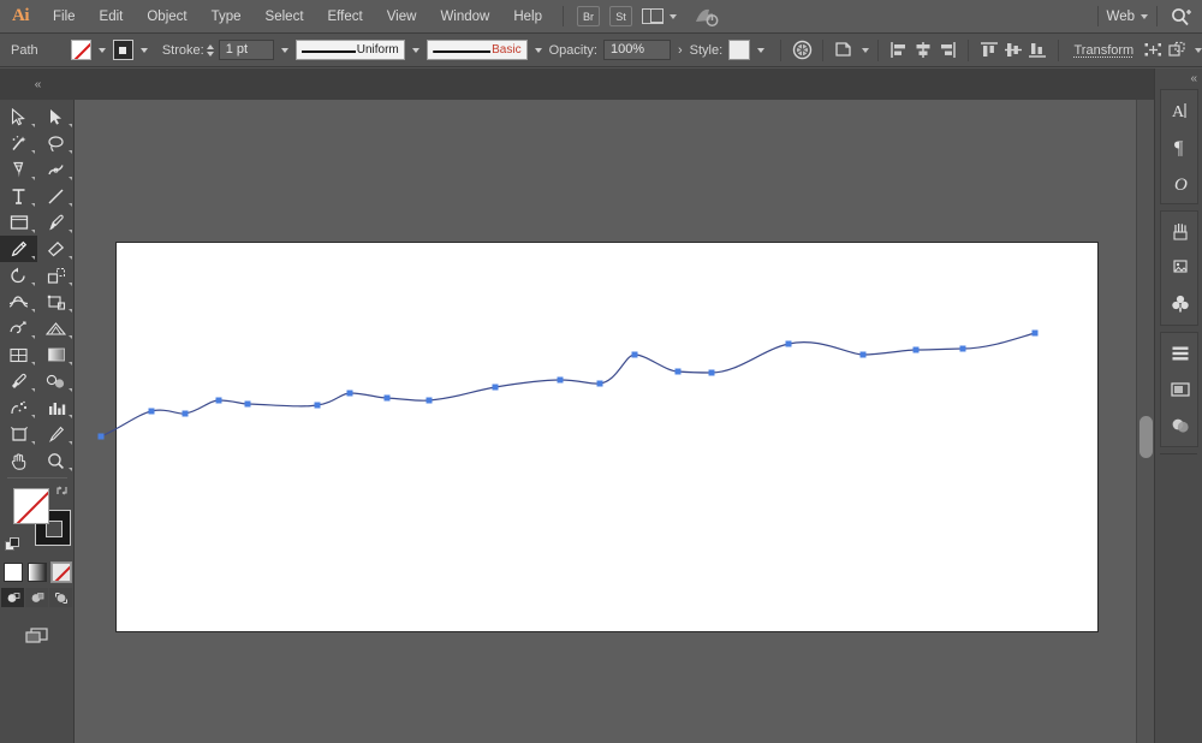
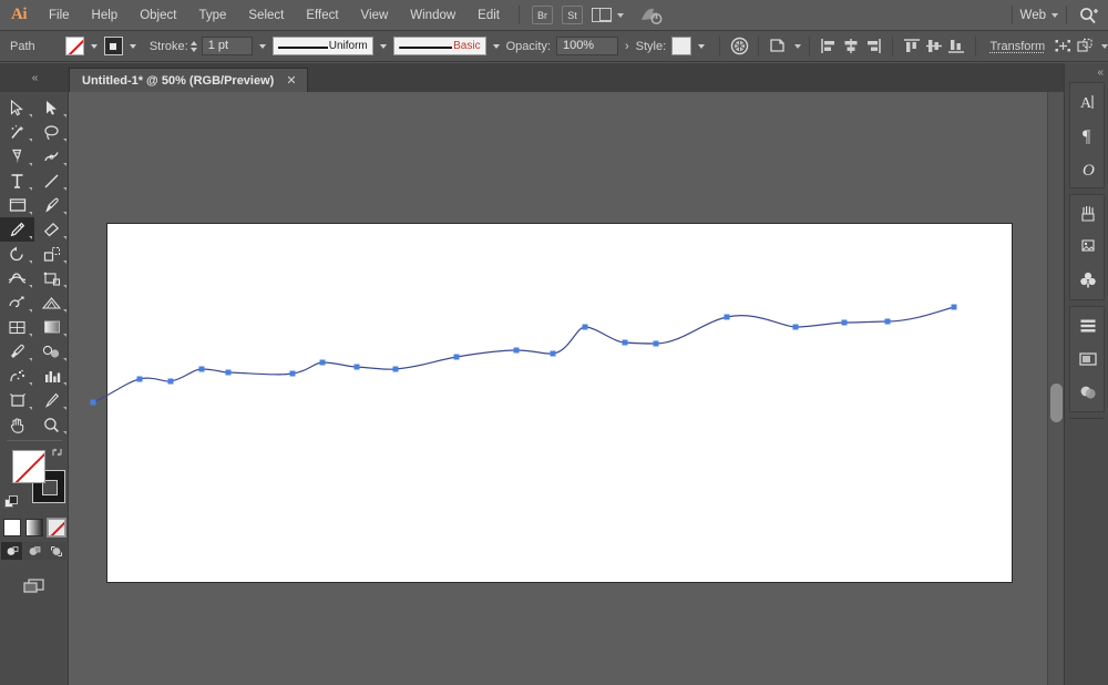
  Ai
  File
- Edit
+ Help
  Object
  Type
  Select
  Effect
  View
  Window
- Help
+ Edit
  Br
  St
  Web
  Path
  Stroke:
  1 pt
  Uniform
  Basic
  Opacity:
  100%
  ›
  Style:
  Transform
  «
+ Untitled-1* @ 50% (RGB/Preview)
+ ✕
  «
  A
  ¶
  O
